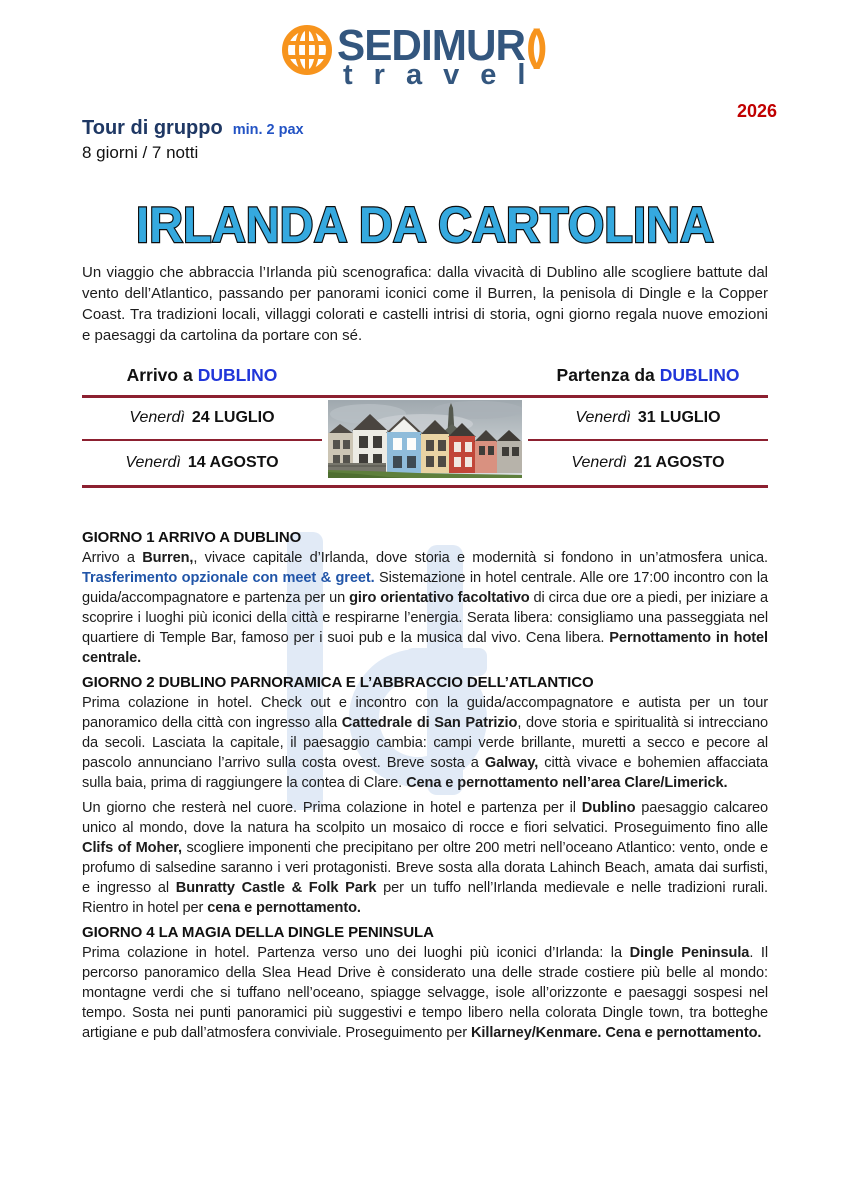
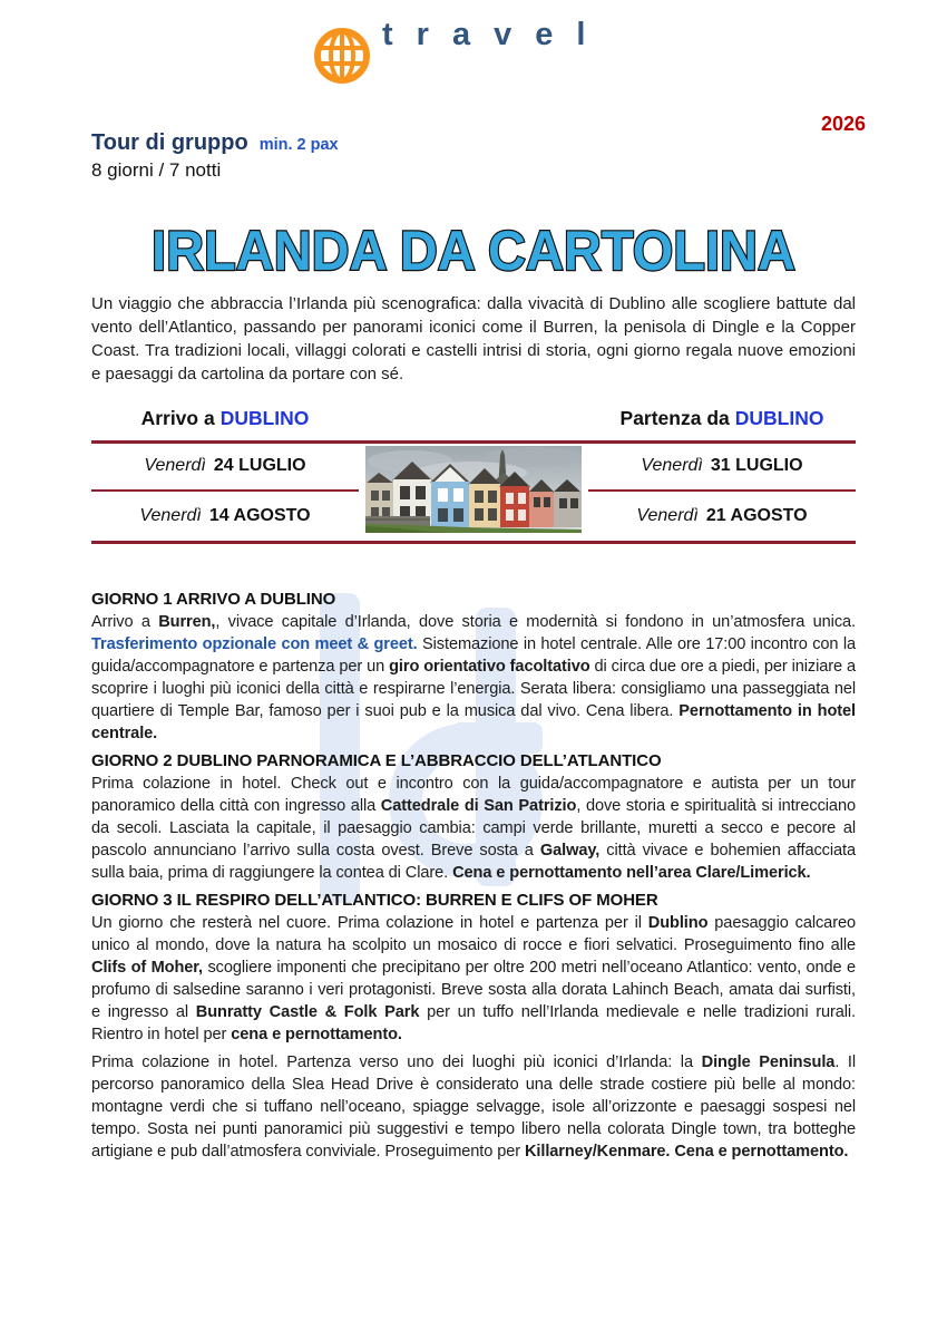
- SEDIMUR()
  travel
  2026
  Tour di gruppo
  min. 2 pax
  8 giorni / 7 notti
  IRLANDA DA CARTOLINA
  Un viaggio che abbraccia l’Irlanda più scenografica: dalla vivacità di Dublino alle scogliere battute dal vento dell’Atlantico, passando per panorami iconici come il Burren, la penisola di Dingle e la Copper Coast. Tra tradizioni locali, villaggi colorati e castelli intrisi di storia, ogni giorno regala nuove emozioni e paesaggi da cartolina da portare con sé.
  Arrivo a DUBLINO
  Partenza da DUBLINO
  Venerdì 24 LUGLIO
  Venerdì 31 LUGLIO
  Venerdì 14 AGOSTO
  Venerdì 21 AGOSTO
  GIORNO 1 ARRIVO A DUBLINO
  Arrivo a Burren,, vivace capitale d’Irlanda, dove storia e modernità si fondono in un’atmosfera unica. Trasferimento opzionale con meet & greet. Sistemazione in hotel centrale. Alle ore 17:00 incontro con la guida/accompagnatore e partenza per un giro orientativo facoltativo di circa due ore a piedi, per iniziare a scoprire i luoghi più iconici della città e respirarne l’energia. Serata libera: consigliamo una passeggiata nel quartiere di Temple Bar, famoso per i suoi pub e la musica dal vivo. Cena libera. Pernottamento in hotel centrale.
  GIORNO 2 DUBLINO PARNORAMICA E L’ABBRACCIO DELL’ATLANTICO
  Prima colazione in hotel. Check out e incontro con la guida/accompagnatore e autista per un tour panoramico della città con ingresso alla Cattedrale di San Patrizio, dove storia e spiritualità si intrecciano da secoli. Lasciata la capitale, il paesaggio cambia: campi verde brillante, muretti a secco e pecore al pascolo annunciano l’arrivo sulla costa ovest. Breve sosta a Galway, città vivace e bohemien affacciata sulla baia, prima di raggiungere la contea di Clare. Cena e pernottamento nell’area Clare/Limerick.
+ GIORNO 3 IL RESPIRO DELL’ATLANTICO: BURREN E CLIFS OF MOHER
  Un giorno che resterà nel cuore. Prima colazione in hotel e partenza per il Dublino paesaggio calcareo unico al mondo, dove la natura ha scolpito un mosaico di rocce e fiori selvatici. Proseguimento fino alle Clifs of Moher, scogliere imponenti che precipitano per oltre 200 metri nell’oceano Atlantico: vento, onde e profumo di salsedine saranno i veri protagonisti. Breve sosta alla dorata Lahinch Beach, amata dai surfisti, e ingresso al Bunratty Castle & Folk Park per un tuffo nell’Irlanda medievale e nelle tradizioni rurali. Rientro in hotel per cena e pernottamento.
- GIORNO 4 LA MAGIA DELLA DINGLE PENINSULA
  Prima colazione in hotel. Partenza verso uno dei luoghi più iconici d’Irlanda: la Dingle Peninsula. Il percorso panoramico della Slea Head Drive è considerato una delle strade costiere più belle al mondo: montagne verdi che si tuffano nell’oceano, spiagge selvagge, isole all’orizzonte e paesaggi sospesi nel tempo. Sosta nei punti panoramici più suggestivi e tempo libero nella colorata Dingle town, tra botteghe artigiane e pub dall’atmosfera conviviale. Proseguimento per Killarney/Kenmare. Cena e pernottamento.
